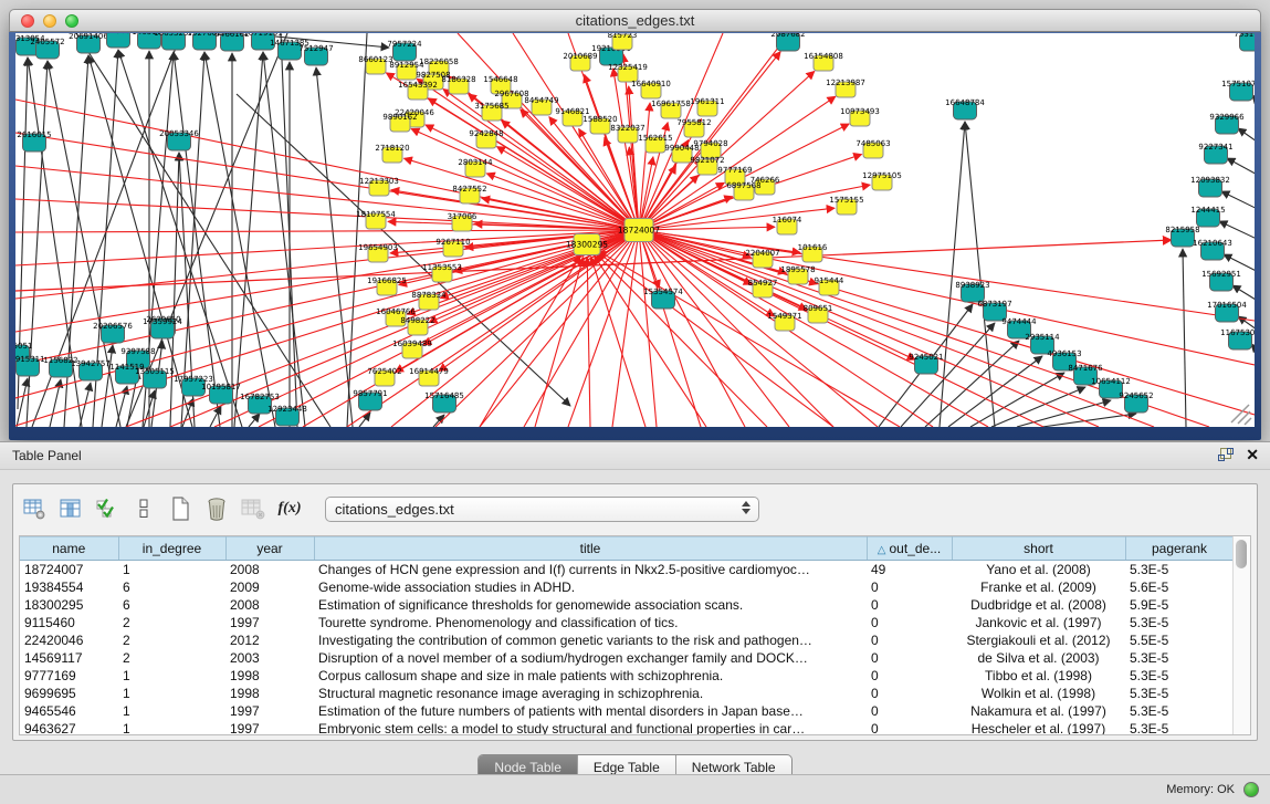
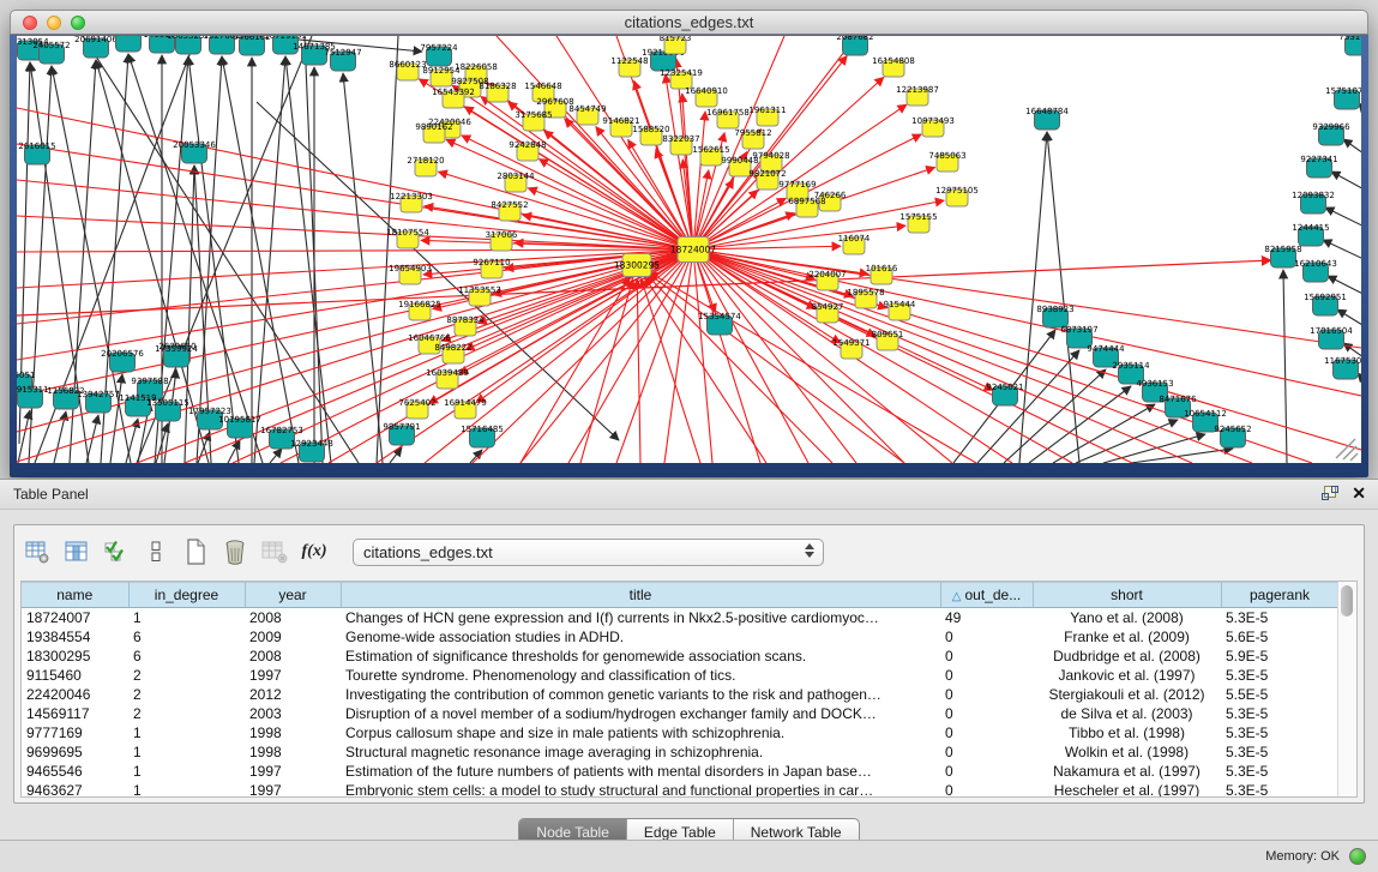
  citations_edges.txt
  313054
  2405572
  20691406
  10653257
  1527602
  9466162
  10719191
  14671385
  7512947
  7957224
  2087682
  20053346
  2616015
  2620650
  20206576
  17359924
  9397588
  915311
  1156822
  13942757
  1141519
  13505115
  17957223
  10195817
  16782753
  12923448
  9857791
  15716485
  15354574
  9245021
  16648784
  8938923
  6873197
  9474444
  2935114
  4936153
  8471676
  10654112
  9245652
  8215958
  1575107
  9329966
  9227341
  12093832
  1244415
  16210643
  15692951
  17016504
  1167530
  8660123
  8912954
  18226058
  9827508
  16543392
  8186328
  1546648
  2967608
  3175685
  8454749
  9146821
  22420046
  9890162
  9242848
  2718120
  2803144
  12213303
  8427552
  317006
  18107554
  9267110
  19654903
  11353553
  19166825
  8878334
  16046766
  8498222
  16039489
  7625402
  16914479
  12325419
  16640910
  16961758
  7955812
  1562615
  8322037
  1588520
  9990448
  9794028
  9821072
  9777169
  746266
  6897568
  16154808
  12213987
  10973493
  7485063
  12975105
- 2010689
+ 1122548
  815723
  1961311
  1575155
  116074
  101616
  915444
  1895578
  2204007
  854927
  809651
  1549371
  18300295
  18724007
  Table Panel
  ✕
  f(x)
  citations_edges.txt
  name	in_degree	year	title	△ out_de...	short	pagerank
  18724007	1	2008	Changes of HCN gene expression and I(f) currents in Nkx2.5-positive cardiomyoc…	49	Yano et al. (2008)	5.3E-5
  19384554	6	2009	Genome-wide association studies in ADHD.	0	Franke et al. (2009)	5.6E-5
  18300295	6	2008	Estimation of significance thresholds for genomewide association scans.	0	Dudbridge et al. (2008)	5.9E-5
  9115460	2	1997	Tourette syndrome. Phenomenology and classification of tics.	0	Jankovic et al. (1997)	5.3E-5
  22420046	2	2012	Investigating the contribution of common genetic variants to the risk and pathogen…	0	Stergiakouli et al. (2012)	5.5E-5
  14569117	2	2003	Disruption of a novel member of a sodium/hydrogen exchanger family and DOCK…	0	de Silva et al. (2003)	5.3E-5
  9777169	1	1998	Corpus callosum shape and size in male patients with schizophrenia.	0	Tibbo et al. (1998)	5.3E-5
  9699695	1	1998	Structural magnetic resonance image averaging in schizophrenia.	0	Wolkin et al. (1998)	5.3E-5
  9465546	1	1997	Estimation of the future numbers of patients with mental disorders in Japan base…	0	Nakamura et al. (1997)	5.3E-5
  9463627	1	1997	Embryonic stem cells: a model to study structural and functional properties in car…	0	Hescheler et al. (1997)	5.3E-5
  Node Table
  Edge Table
  Network Table
  Memory: OK
